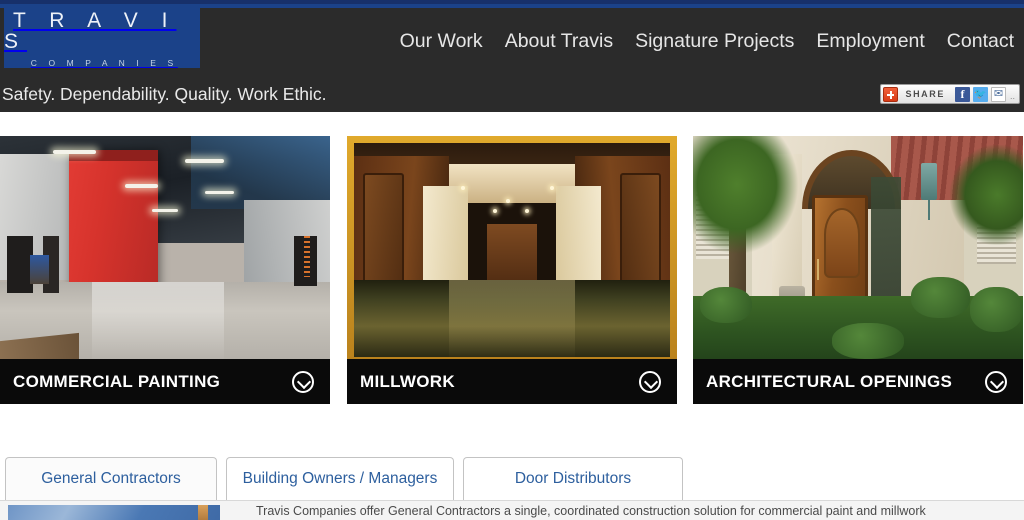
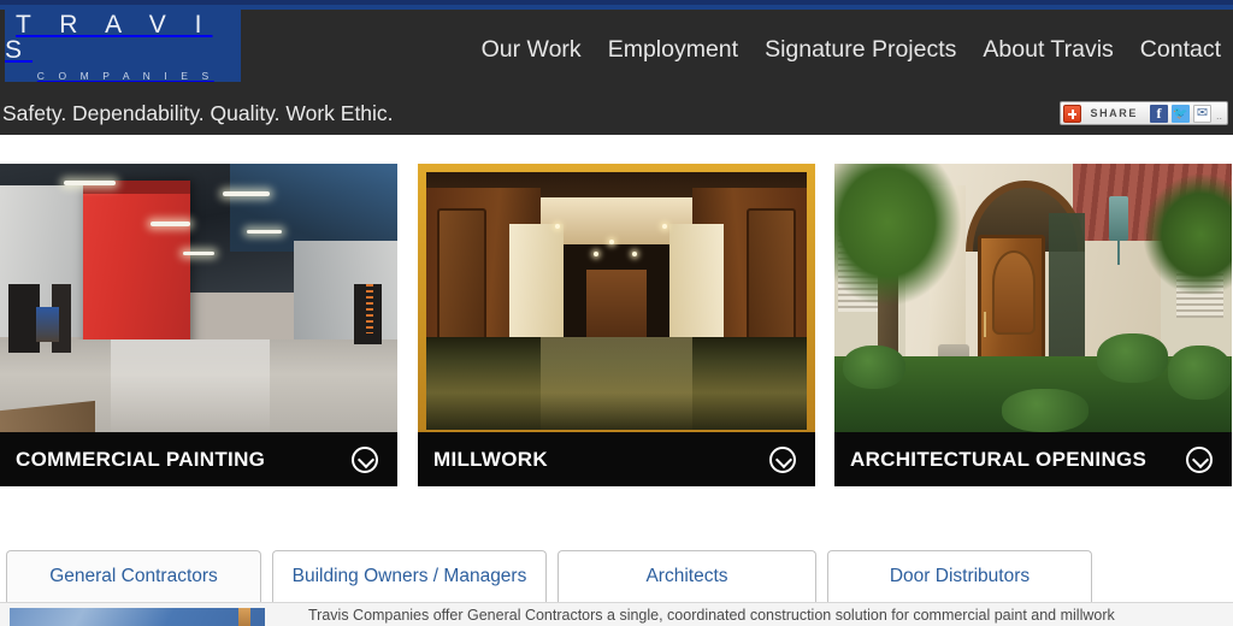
  T R A V I S
  C O M P A N I E S
  Our Work
- About Travis
+ Employment
  Signature Projects
- Employment
+ About Travis
  Contact
  Safety. Dependability. Quality. Work Ethic.
  SHARE
  ..
  COMMERCIAL PAINTING
  MILLWORK
  ARCHITECTURAL OPENINGS
  General Contractors
  Building Owners / Managers
+ Architects
  Door Distributors
  Travis Companies offer General Contractors a single, coordinated construction solution for commercial paint and millwork
